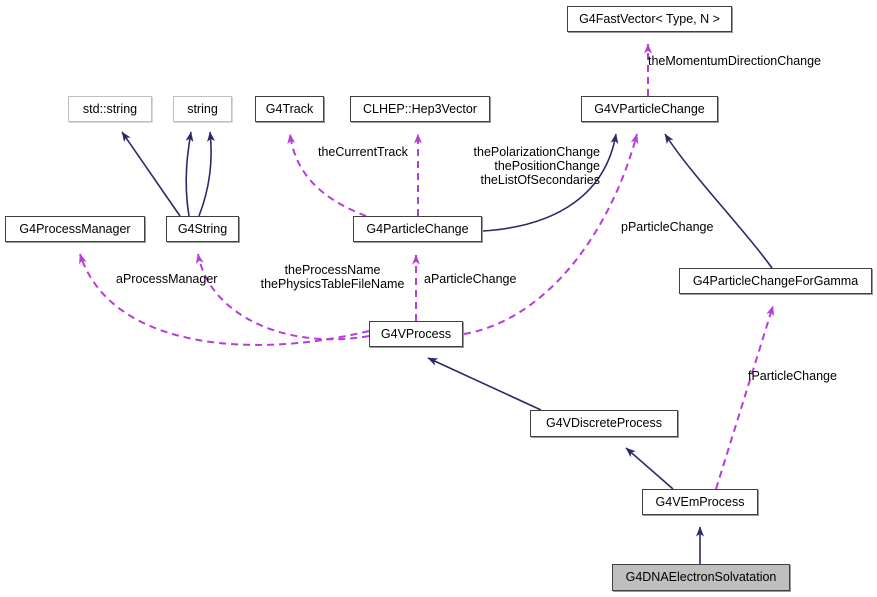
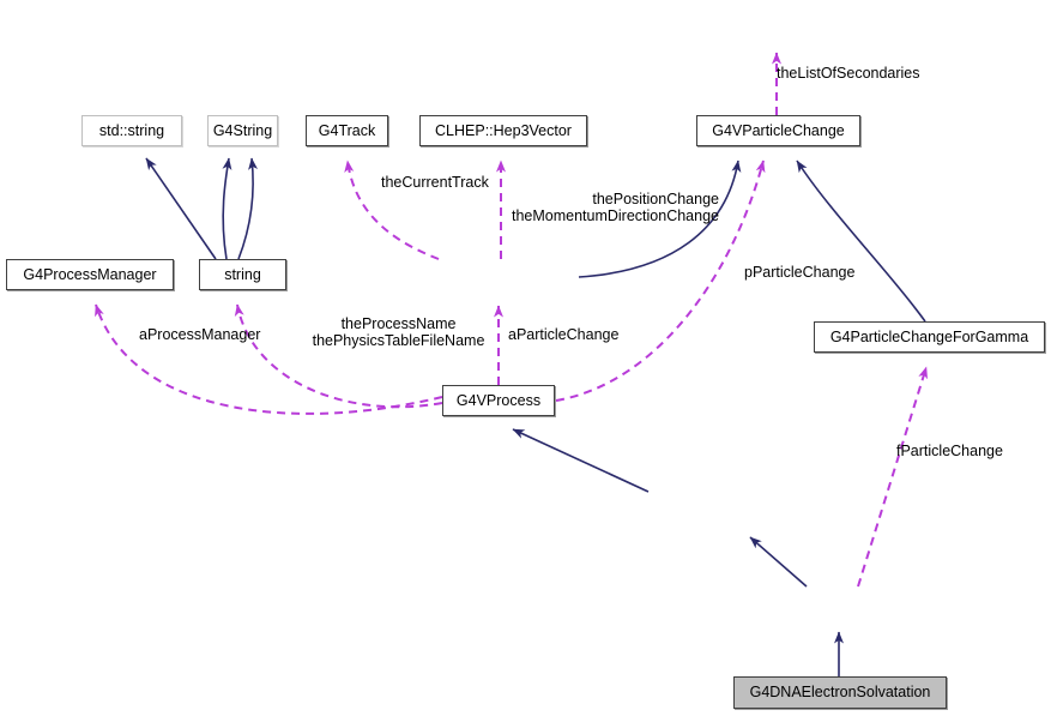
- G4FastVector< Type, N >
  std::string
- string
+ G4String
  G4Track
  CLHEP::Hep3Vector
  G4VParticleChange
  G4ProcessManager
- G4String
+ string
- G4ParticleChange
  G4ParticleChangeForGamma
  G4VProcess
- G4VDiscreteProcess
- G4VEmProcess
  G4DNAElectronSolvatation
- theMomentumDirectionChange
+ theListOfSecondaries
  theCurrentTrack
- thePolarizationChange
  thePositionChange
- theListOfSecondaries
+ theMomentumDirectionChange
  pParticleChange
  aProcessManager
  theProcessName
  thePhysicsTableFileName
  aParticleChange
  fParticleChange
